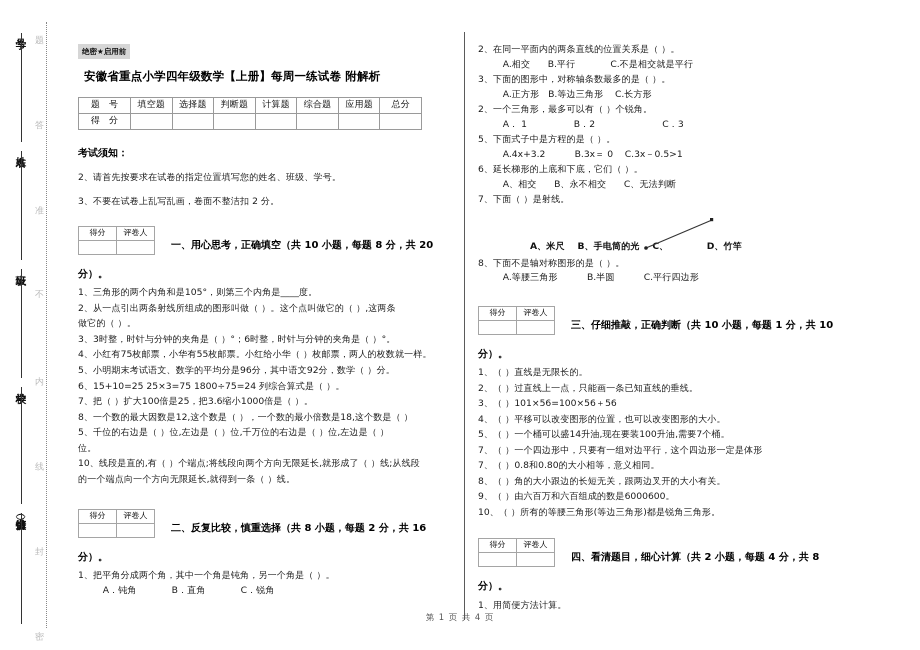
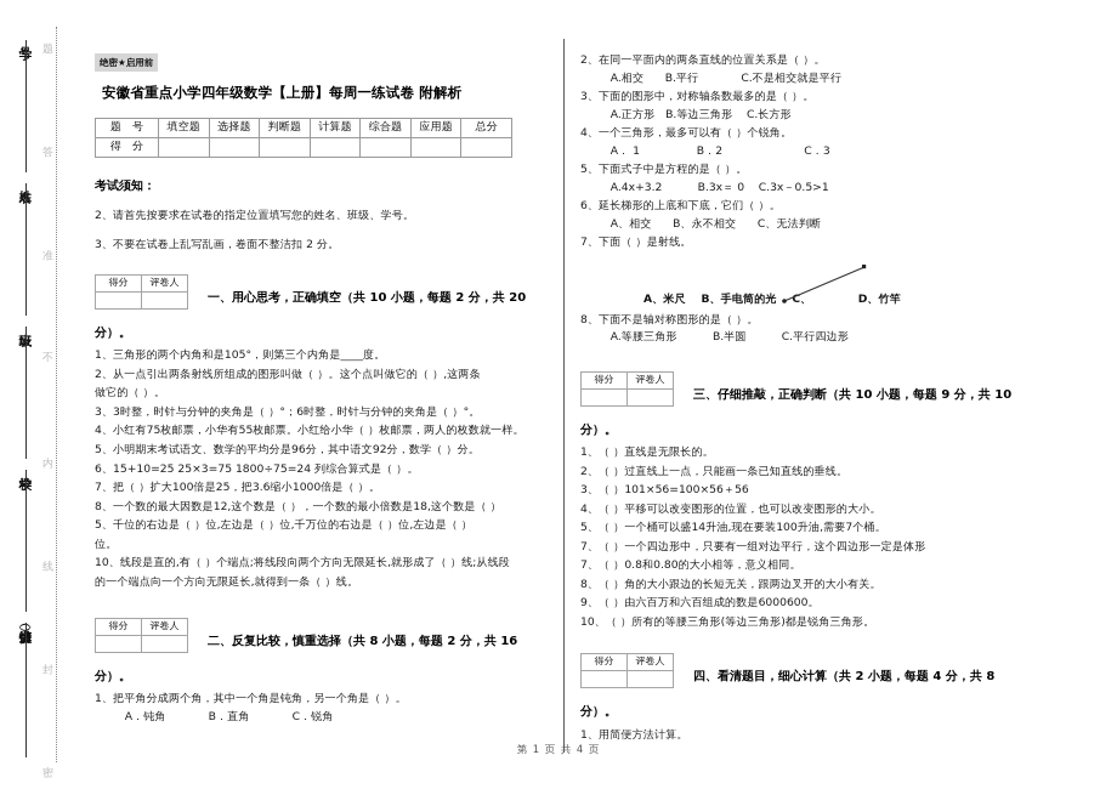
  绝密★启用前
  安徽省重点小学四年级数学【上册】每周一练试卷 附解析
  题 号	填空题	选择题	判断题	计算题	综合题	应用题	总分
  得 分
  考试须知：
  2、请首先按要求在试卷的指定位置填写您的姓名、班级、学号。
  3、不要在试卷上乱写乱画，卷面不整洁扣 2 分。
  得分	评卷人
- 一、用心思考，正确填空（共 10 小题，每题 8 分，共 20
+ 一、用心思考，正确填空（共 10 小题，每题 2 分，共 20
  分）。
  1、三角形的两个内角和是105°，则第三个内角是____度。
  2、从一点引出两条射线所组成的图形叫做（ ）。这个点叫做它的（ ）,这两条
  做它的（ ）。
  3、3时整，时针与分钟的夹角是（ ）°；6时整，时针与分钟的夹角是（ ）°。
  4、小红有75枚邮票，小华有55枚邮票。小红给小华（ ）枚邮票，两人的枚数就一样。
  5、小明期末考试语文、数学的平均分是96分，其中语文92分，数学（ ）分。
  6、15+10=25 25×3=75 1800÷75=24 列综合算式是（ ）。
  7、把（ ）扩大100倍是25，把3.6缩小1000倍是（ ）。
  8、一个数的最大因数是12,这个数是（ ），一个数的最小倍数是18,这个数是（ ）
  5、千位的右边是（ ）位,左边是（ ）位,千万位的右边是（ ）位,左边是（ ）
  位。
  10、线段是直的,有（ ）个端点;将线段向两个方向无限延长,就形成了（ ）线;从线段
  的一个端点向一个方向无限延长,就得到一条（ ）线。
  得分	评卷人
  二、反复比较，慎重选择（共 8 小题，每题 2 分，共 16
  分）。
  1、把平角分成两个角，其中一个角是钝角，另一个角是（ ）。
  A．钝角 B．直角 C．锐角
  2、在同一平面内的两条直线的位置关系是（ ）。
  A.相交 B.平行 C.不是相交就是平行
  3、下面的图形中，对称轴条数最多的是（ ）。
  A.正方形 B.等边三角形 C.长方形
- 2、一个三角形，最多可以有（ ）个锐角。
+ 4、一个三角形，最多可以有（ ）个锐角。
  A． 1 B．2 C．3
  5、下面式子中是方程的是（ ）。
  A.4x+3.2 B.3x＝ 0 C.3x－0.5>1
  6、延长梯形的上底和下底，它们（ ）。
  A、相交 B、永不相交 C、无法判断
  7、下面（ ）是射线。
  A、米尺 B、手电筒的光 C、 D、竹竿
  8、下面不是轴对称图形的是（ ）。
  A.等腰三角形 B.半圆 C.平行四边形
  得分	评卷人
- 三、仔细推敲，正确判断（共 10 小题，每题 1 分，共 10
+ 三、仔细推敲，正确判断（共 10 小题，每题 9 分，共 10
  分）。
  1、（ ）直线是无限长的。
  2、（ ）过直线上一点，只能画一条已知直线的垂线。
  3、（ ）101×56=100×56＋56
  4、（ ）平移可以改变图形的位置，也可以改变图形的大小。
  5、（ ）一个桶可以盛14升油,现在要装100升油,需要7个桶。
  7、（ ）一个四边形中，只要有一组对边平行，这个四边形一定是体形
  7、（ ）0.8和0.80的大小相等，意义相同。
  8、（ ）角的大小跟边的长短无关，跟两边叉开的大小有关。
  9、（ ）由六百万和六百组成的数是6000600。
  10、（ ）所有的等腰三角形(等边三角形)都是锐角三角形。
  得分	评卷人
  四、看清题目，细心计算（共 2 小题，每题 4 分，共 8
  分）。
  1、用简便方法计算。
  第 1 页 共 4 页
